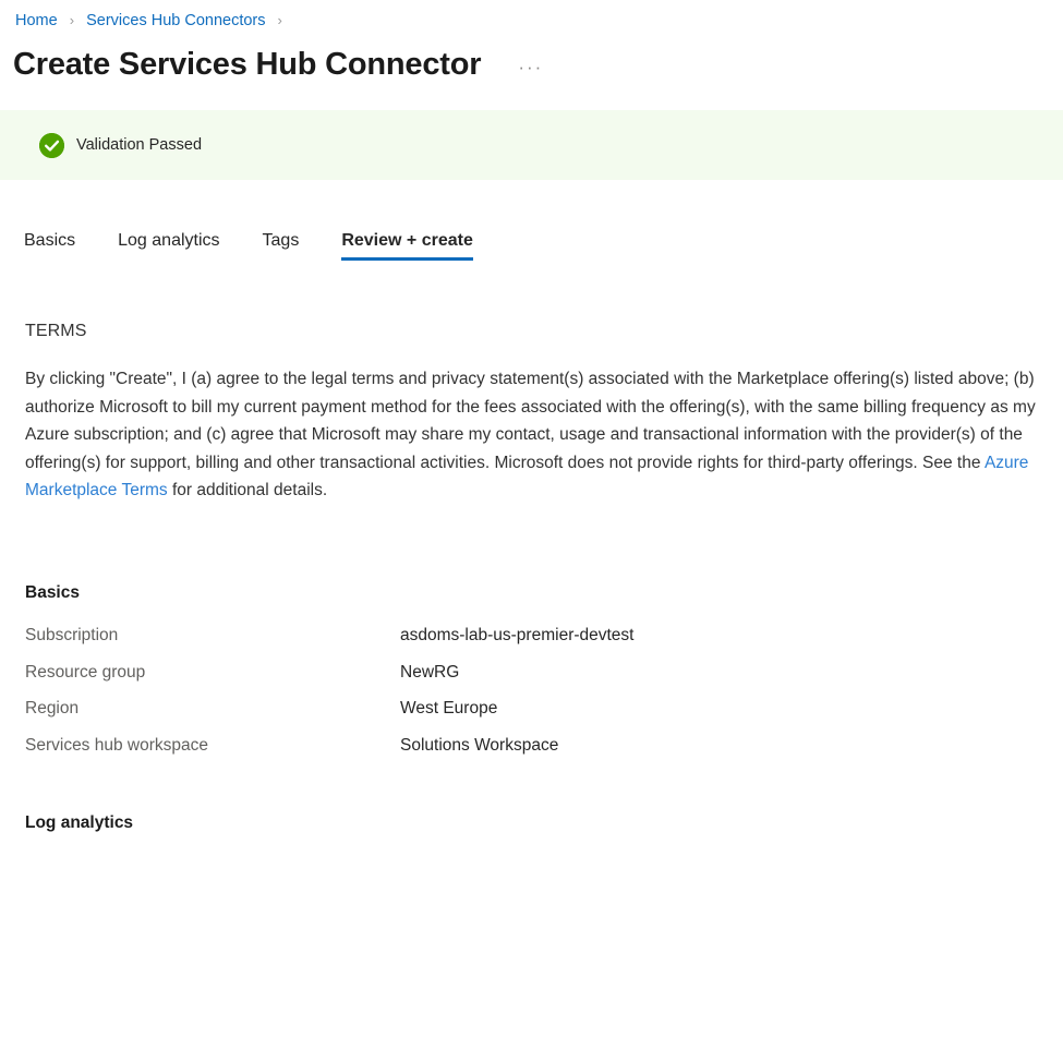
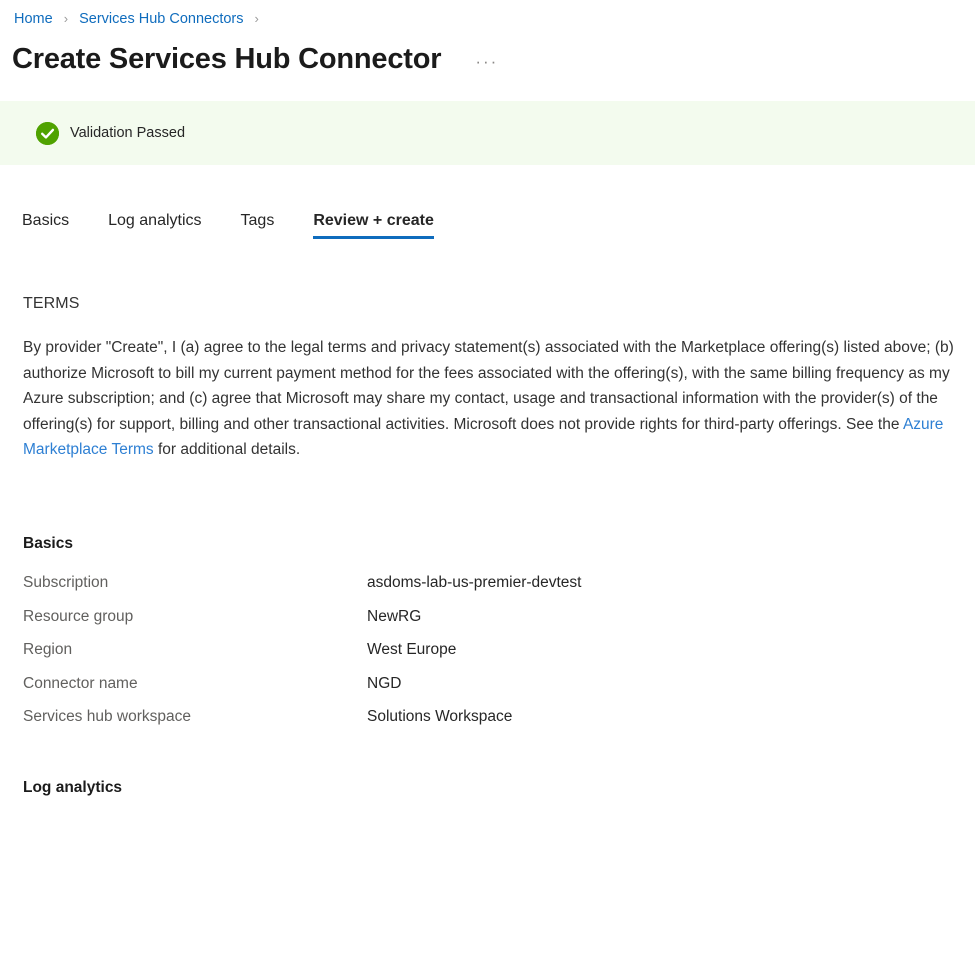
  Home › Services Hub Connectors ›
  Create Services Hub Connector
  ···
  Validation Passed
  Basics
  Log analytics
  Tags
  Review + create
  TERMS
- By clicking "Create", I (a) agree to the legal terms and privacy statement(s) associated with the Marketplace offering(s) listed above; (b) authorize Microsoft to bill my current payment method for the fees associated with the offering(s), with the same billing frequency as my Azure subscription; and (c) agree that Microsoft may share my contact, usage and transactional information with the provider(s) of the offering(s) for support, billing and other transactional activities. Microsoft does not provide rights for third-party offerings. See the Azure Marketplace Terms for additional details.
+ By provider "Create", I (a) agree to the legal terms and privacy statement(s) associated with the Marketplace offering(s) listed above; (b) authorize Microsoft to bill my current payment method for the fees associated with the offering(s), with the same billing frequency as my Azure subscription; and (c) agree that Microsoft may share my contact, usage and transactional information with the provider(s) of the offering(s) for support, billing and other transactional activities. Microsoft does not provide rights for third-party offerings. See the Azure Marketplace Terms for additional details.
  Basics
  Subscription	asdoms-lab-us-premier-devtest
  Resource group	NewRG
  Region	West Europe
+ Connector name	NGD
  Services hub workspace	Solutions Workspace
  Log analytics
